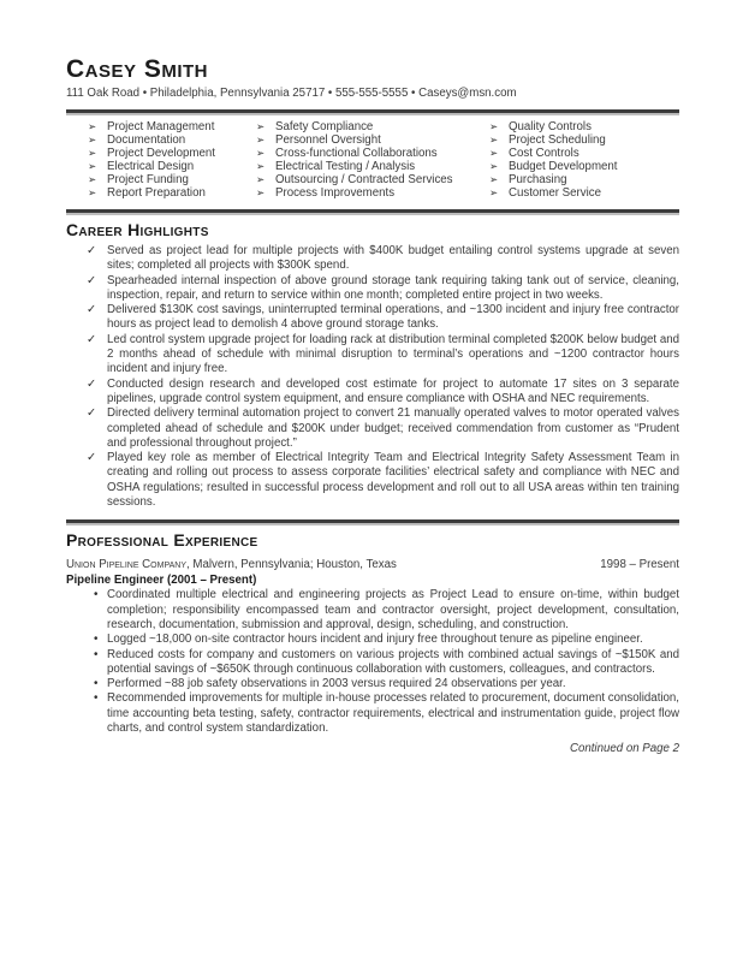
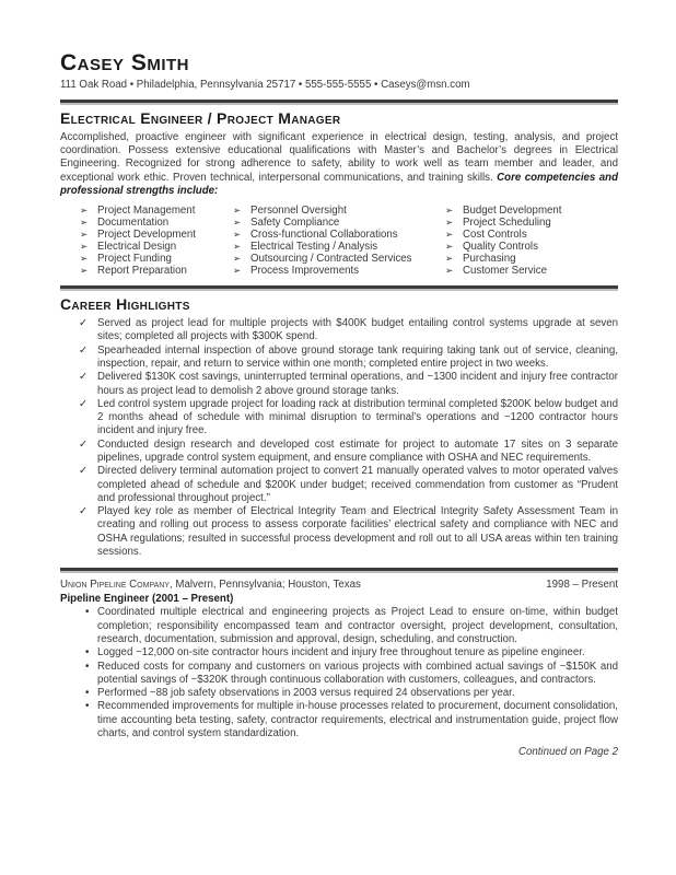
  Casey Smith
  111 Oak Road • Philadelphia, Pennsylvania 25717 • 555-555-5555 • Caseys@msn.com
+ Electrical Engineer / Project Manager
+ Accomplished, proactive engineer with significant experience in electrical design, testing, analysis, and project coordination. Possess extensive educational qualifications with Master’s and Bachelor’s degrees in Electrical Engineering. Recognized for strong adherence to safety, ability to work well as team member and leader, and exceptional work ethic. Proven technical, interpersonal communications, and training skills. Core competencies and professional strengths include:
  ➢
  Project Management
  ➢
  Documentation
  ➢
  Project Development
  ➢
  Electrical Design
  ➢
  Project Funding
  ➢
  Report Preparation
  ➢
- Safety Compliance
+ Personnel Oversight
  ➢
- Personnel Oversight
+ Safety Compliance
  ➢
  Cross-functional Collaborations
  ➢
  Electrical Testing / Analysis
  ➢
  Outsourcing / Contracted Services
  ➢
  Process Improvements
  ➢
- Quality Controls
+ Budget Development
  ➢
  Project Scheduling
  ➢
  Cost Controls
  ➢
- Budget Development
+ Quality Controls
  ➢
  Purchasing
  ➢
  Customer Service
  Career Highlights
  ✓
  Served as project lead for multiple projects with $400K budget entailing control systems upgrade at seven sites; completed all projects with $300K spend.
  ✓
  Spearheaded internal inspection of above ground storage tank requiring taking tank out of service, cleaning, inspection, repair, and return to service within one month; completed entire project in two weeks.
  ✓
- Delivered $130K cost savings, uninterrupted terminal operations, and ~1300 incident and injury free contractor hours as project lead to demolish 4 above ground storage tanks.
+ Delivered $130K cost savings, uninterrupted terminal operations, and ~1300 incident and injury free contractor hours as project lead to demolish 2 above ground storage tanks.
  ✓
  Led control system upgrade project for loading rack at distribution terminal completed $200K below budget and 2 months ahead of schedule with minimal disruption to terminal’s operations and ~1200 contractor hours incident and injury free.
  ✓
  Conducted design research and developed cost estimate for project to automate 17 sites on 3 separate pipelines, upgrade control system equipment, and ensure compliance with OSHA and NEC requirements.
  ✓
  Directed delivery terminal automation project to convert 21 manually operated valves to motor operated valves completed ahead of schedule and $200K under budget; received commendation from customer as “Prudent and professional throughout project.”
  ✓
  Played key role as member of Electrical Integrity Team and Electrical Integrity Safety Assessment Team in creating and rolling out process to assess corporate facilities’ electrical safety and compliance with NEC and OSHA regulations; resulted in successful process development and roll out to all USA areas within ten training sessions.
- Professional Experience
  Union Pipeline Company, Malvern, Pennsylvania; Houston, Texas
  1998 – Present
  Pipeline Engineer (2001 – Present)
  •
  Coordinated multiple electrical and engineering projects as Project Lead to ensure on-time, within budget completion; responsibility encompassed team and contractor oversight, project development, consultation, research, documentation, submission and approval, design, scheduling, and construction.
  •
- Logged ~18,000 on-site contractor hours incident and injury free throughout tenure as pipeline engineer.
+ Logged ~12,000 on-site contractor hours incident and injury free throughout tenure as pipeline engineer.
  •
- Reduced costs for company and customers on various projects with combined actual savings of ~$150K and potential savings of ~$650K through continuous collaboration with customers, colleagues, and contractors.
+ Reduced costs for company and customers on various projects with combined actual savings of ~$150K and potential savings of ~$320K through continuous collaboration with customers, colleagues, and contractors.
  •
  Performed ~88 job safety observations in 2003 versus required 24 observations per year.
  •
  Recommended improvements for multiple in-house processes related to procurement, document consolidation, time accounting beta testing, safety, contractor requirements, electrical and instrumentation guide, project flow charts, and control system standardization.
  Continued on Page 2
